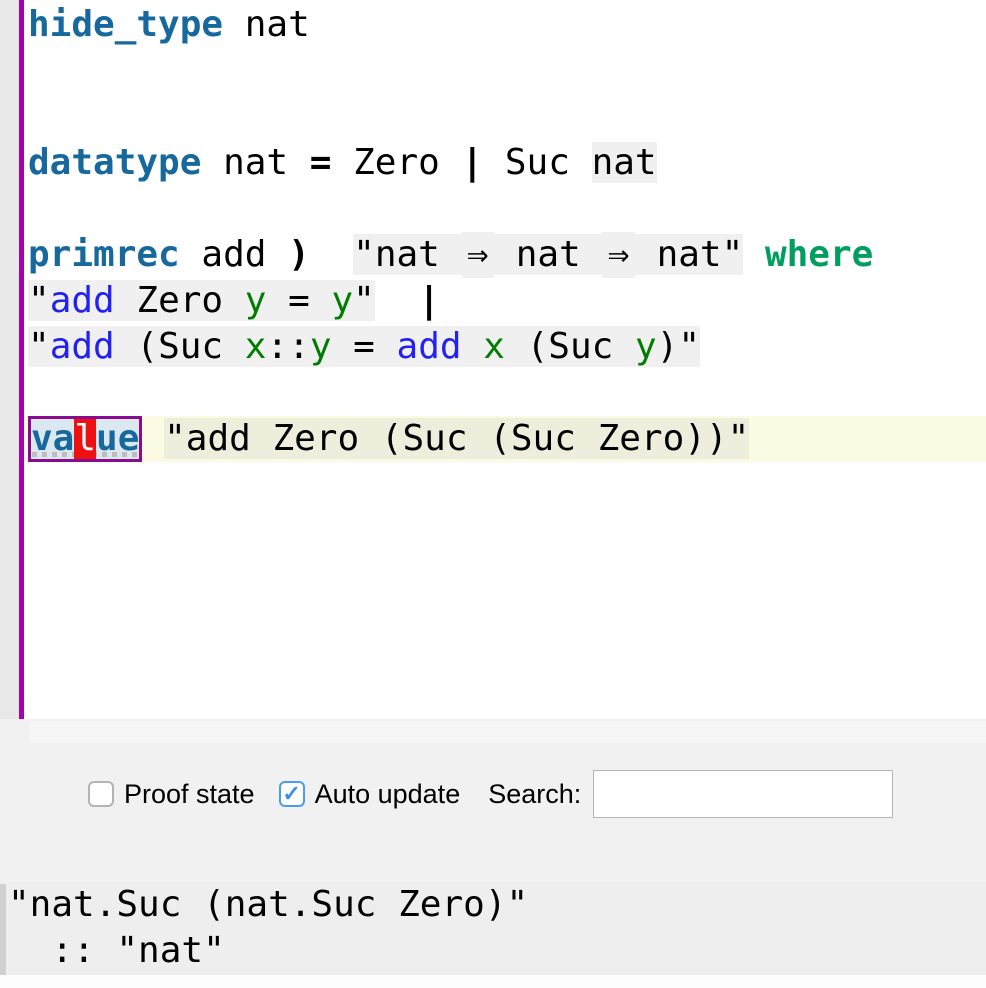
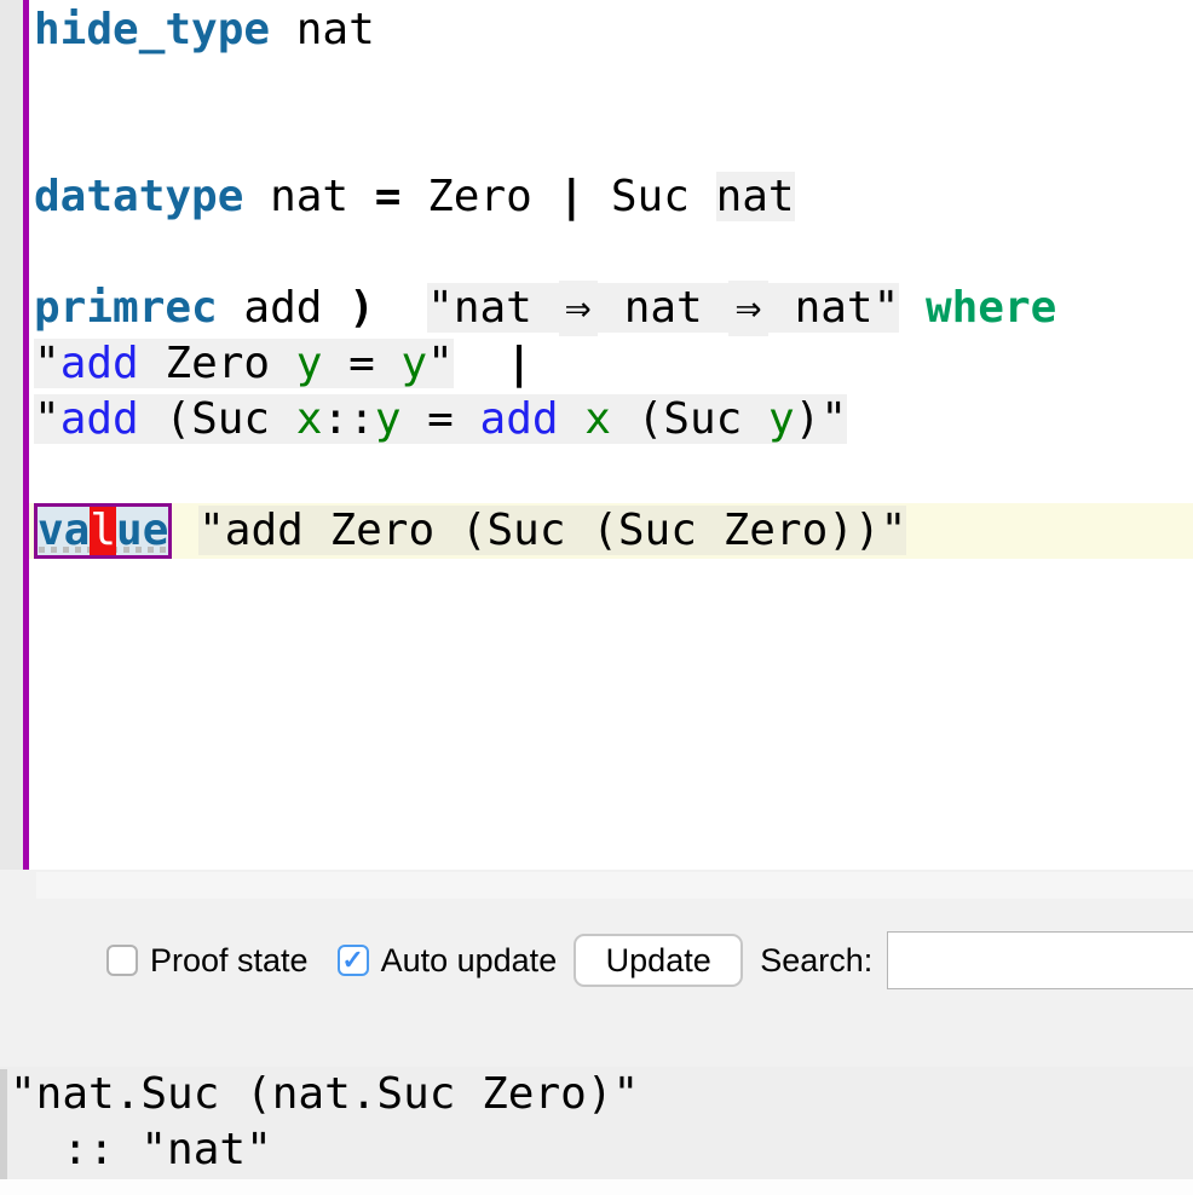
  hide_type nat
  datatype nat = Zero | Suc nat
  primrec add ) "nat ⇒ nat ⇒ nat" where
  "add Zero y = y" |
  "add (Suc x::y = add x (Suc y)"
  value "add Zero (Suc (Suc Zero))"
  Proof state
  ✓
  Auto update
+ Update
  Search:
  "nat.Suc (nat.Suc Zero)"
  :: "nat"
